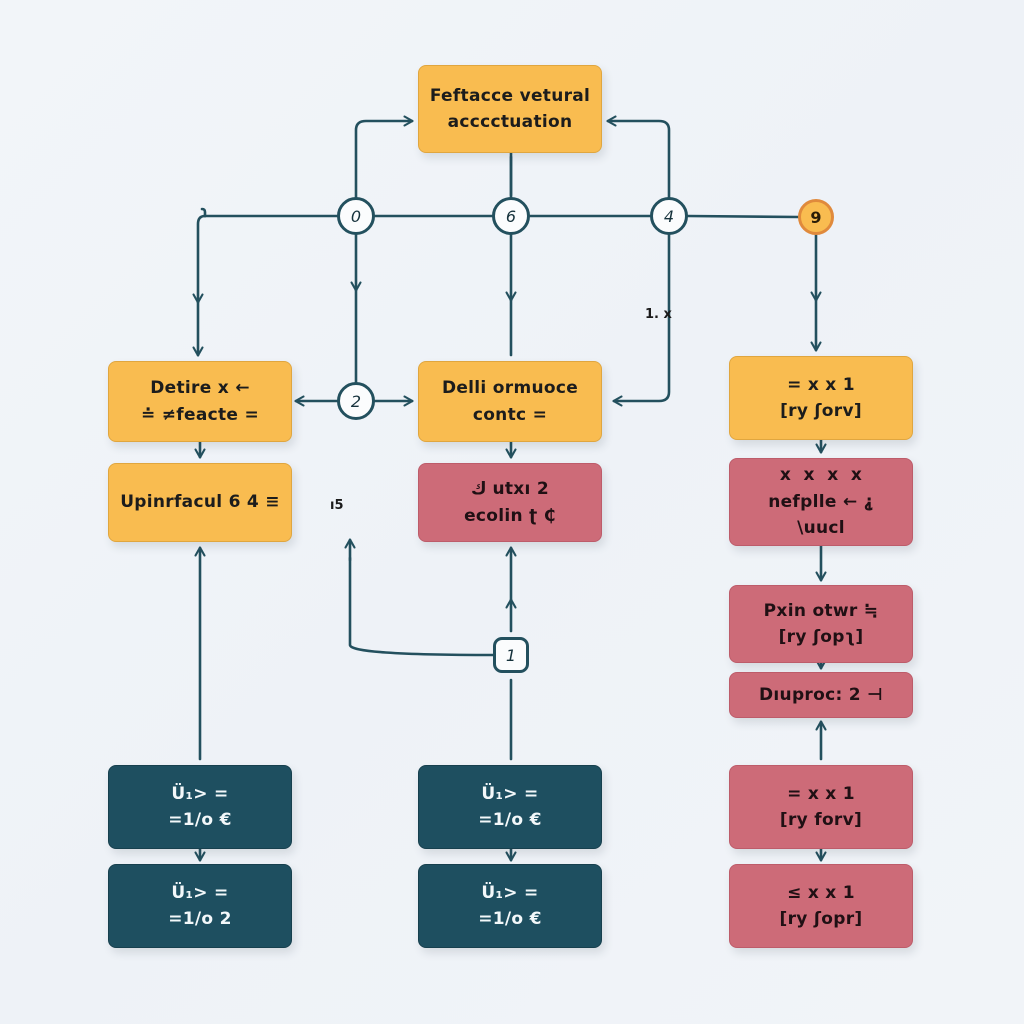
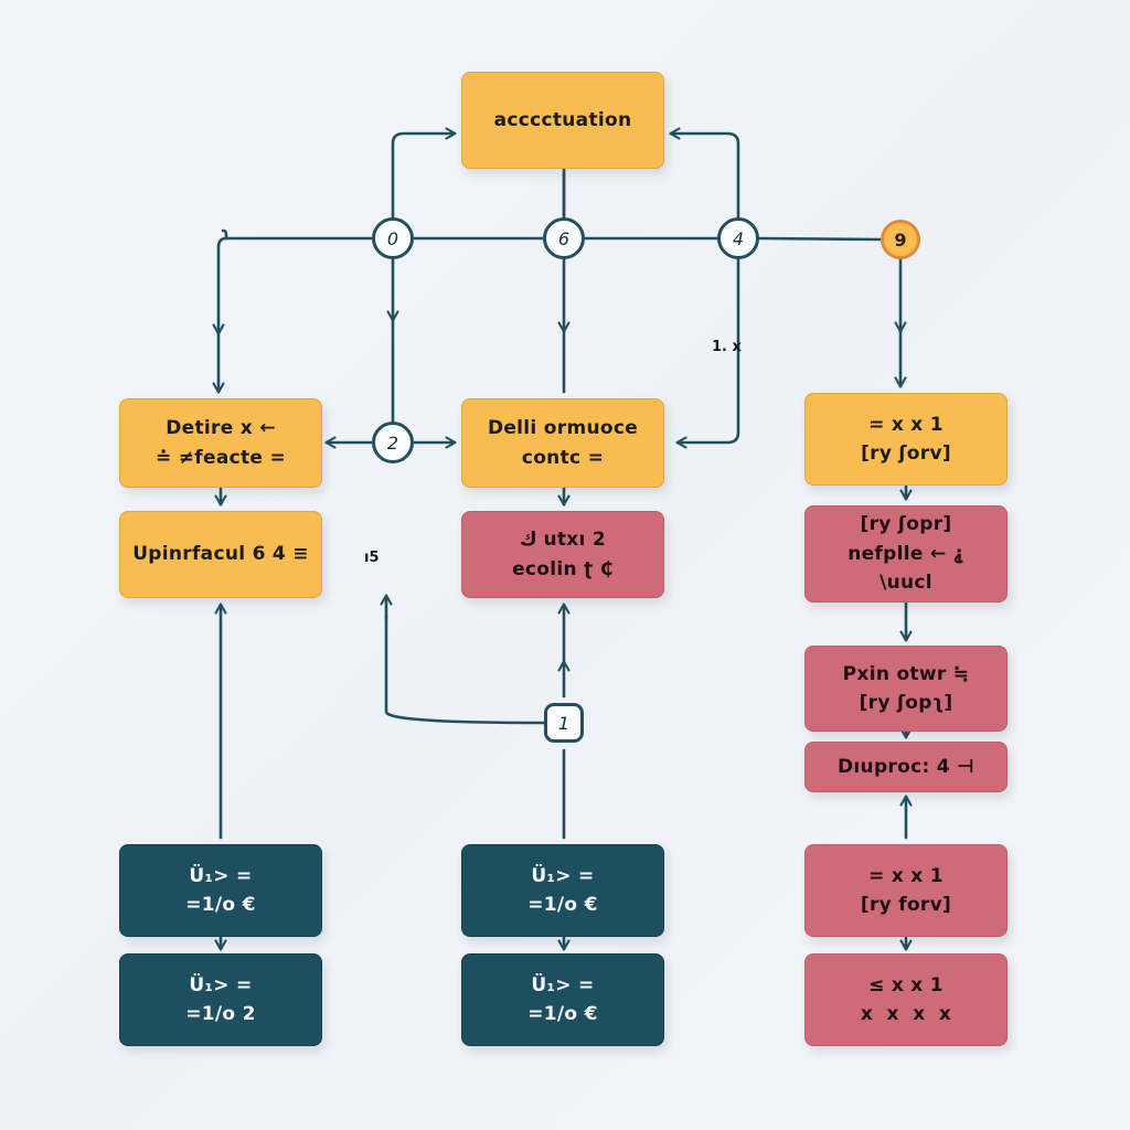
- Feftacce vetural
  acccctuation
  Detire x ←
  ≐ ≠feacte =
  Upinrfacul 6 4 ≡
  Ü₁> =
  =1/o €
  Ü₁> =
  =1/o 2
  Delli ormuoce
  contc =
  ك utxı 2
  ecolin ʈ ₵
  Ü₁> =
  =1/o €
  Ü₁> =
  =1/o €
  = x x 1
  [ry ʃorv]
- x x x x
+ [ry ʃopr]
  nefplle ← ⸘
  \uucl
  Pxin otwr ≒
  [ry ʃopʅ]
- Dıuproc: 2 ⊣
+ Dıuproc: 4 ⊣
  = x x 1
  [ry forv]
  ≤ x x 1
- [ry ʃopr]
+ x x x x
  0
  6
  4
  9
  2
  1
  1. x
  ı5
